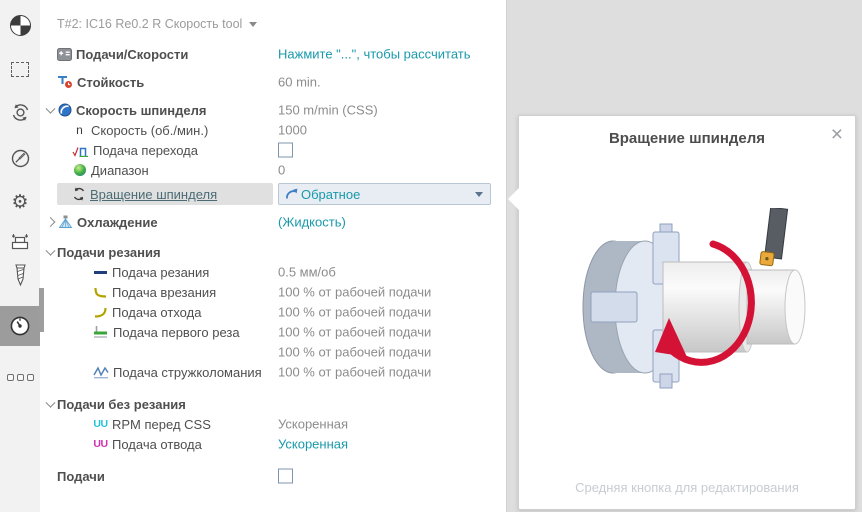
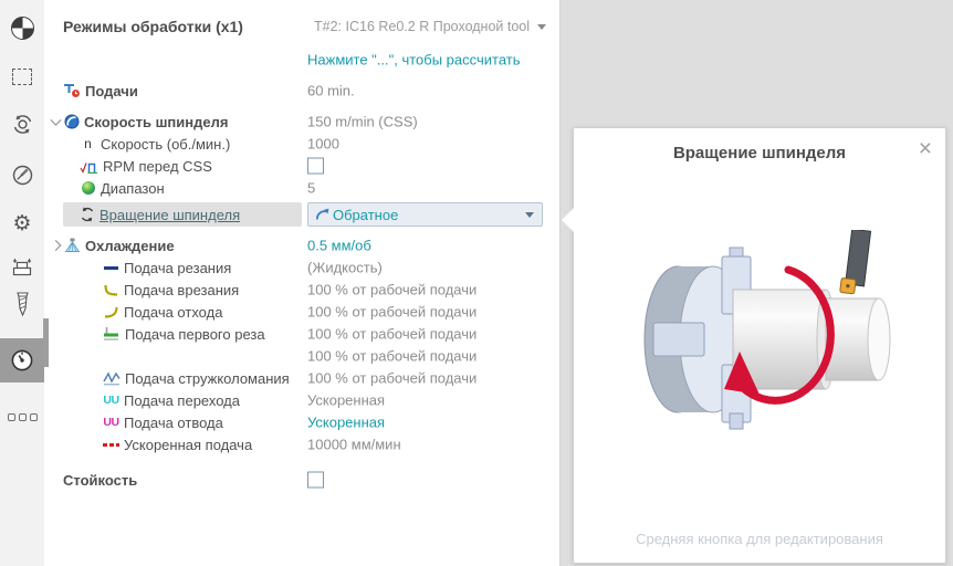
  ⚙
+ Режимы обработки (x1)
- T#2: IC16 Re0.2 R Скорость tool
+ T#2: IC16 Re0.2 R Проходной tool
- Подачи/Скорости
  Нажмите "...", чтобы рассчитать
- Стойкость
+ Подачи
  60 min.
  Скорость шпинделя
  150 m/min (CSS)
  n
  Скорость (об./мин.)
  1000
- Подача перехода
+ RPM перед CSS
  Диапазон
- 0
+ 5
  Вращение шпинделя
  Обратное
  Охлаждение
- (Жидкость)
+ 0.5 мм/об
- Подачи резания
  Подача резания
- 0.5 мм/об
+ (Жидкость)
  Подача врезания
  100 % от рабочей подачи
  Подача отхода
  100 % от рабочей подачи
  Подача первого реза
  100 % от рабочей подачи
  100 % от рабочей подачи
  Подача стружколомания
  100 % от рабочей подачи
- Подачи без резания
  UU
- RPM перед CSS
+ Подача перехода
  Ускоренная
  UU
  Подача отвода
  Ускоренная
+ Ускоренная подача
+ 10000 мм/мин
- Подачи
+ Стойкость
  ×
  Вращение шпинделя
  Средняя кнопка для редактирования
